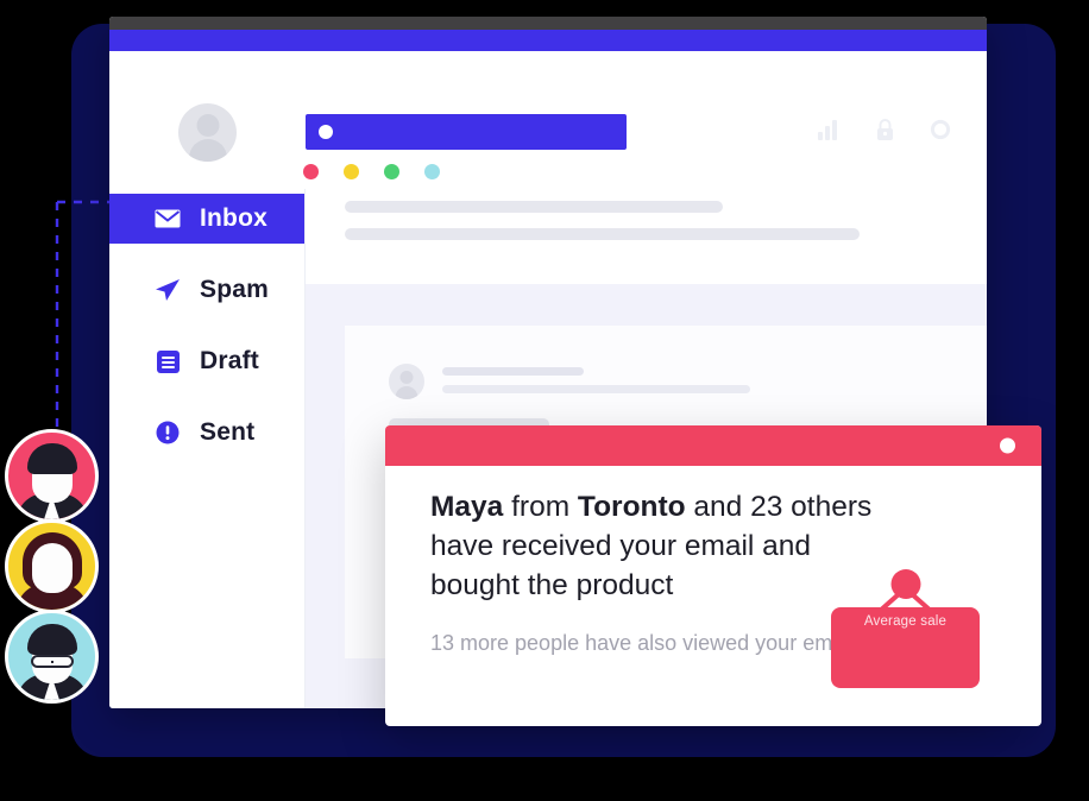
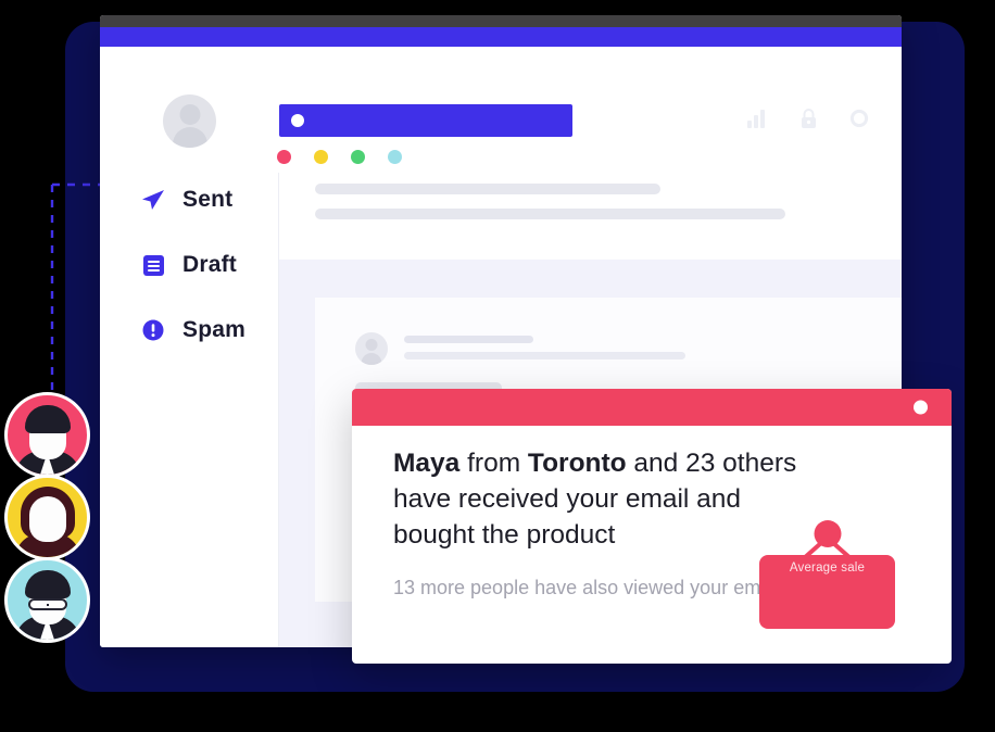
- Inbox
- Spam
+ Sent
  Draft
- Sent
+ Spam
  Maya from Toronto and 23 others have received your email and bought the product
  13 more people have also viewed your em
  Average sale
